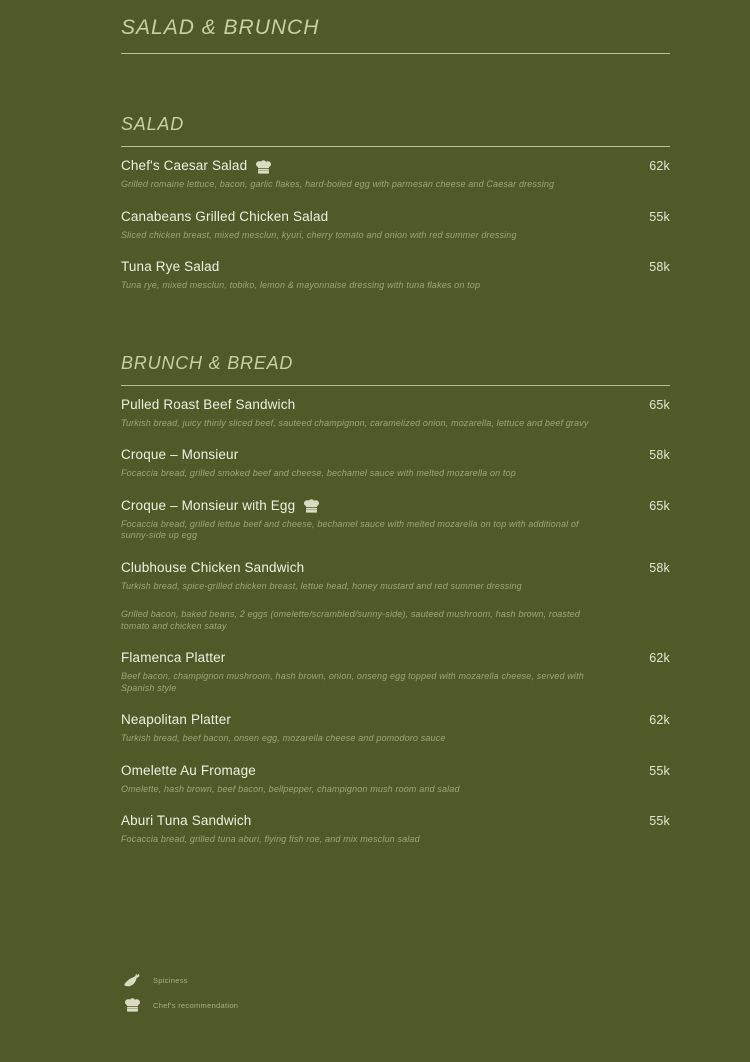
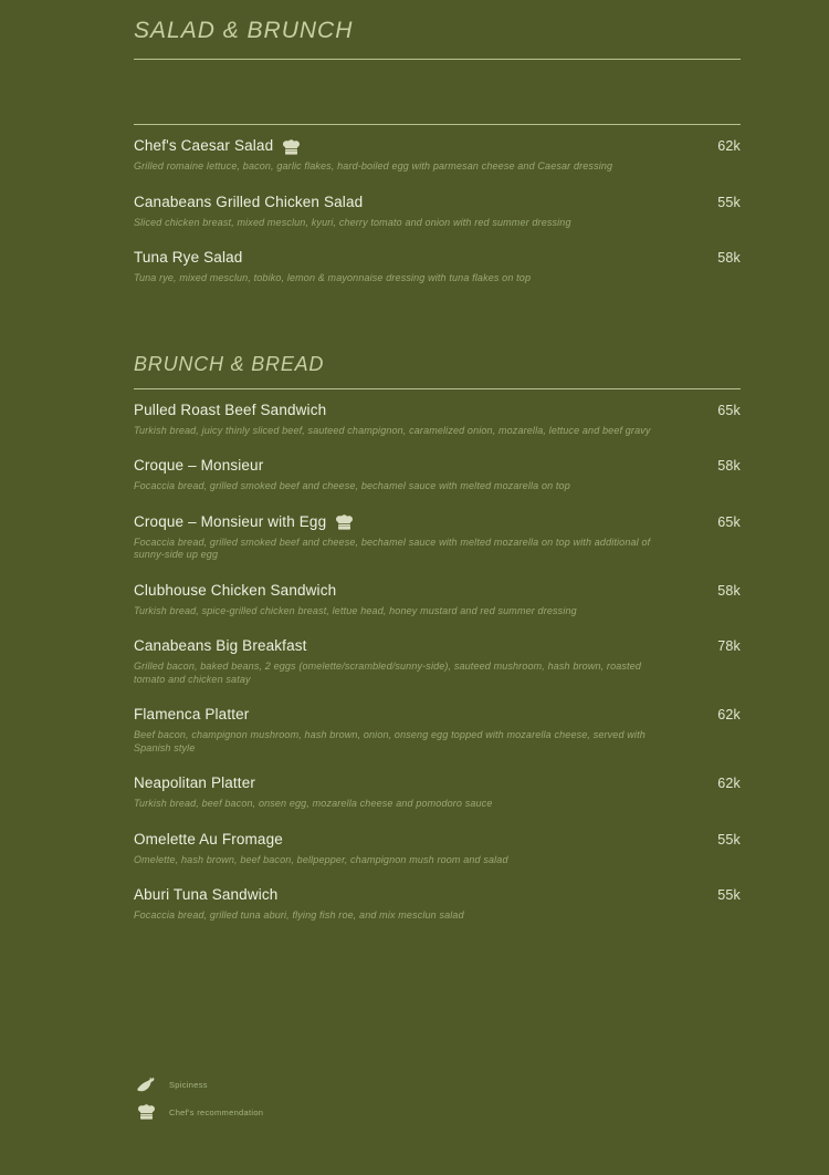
  SALAD & BRUNCH
- SALAD
  Chef's Caesar Salad
  62k
  Grilled romaine lettuce, bacon, garlic flakes, hard-boiled egg with parmesan cheese and Caesar dressing
  Canabeans Grilled Chicken Salad
  55k
  Sliced chicken breast, mixed mesclun, kyuri, cherry tomato and onion with red summer dressing
  Tuna Rye Salad
  58k
  Tuna rye, mixed mesclun, tobiko, lemon & mayonnaise dressing with tuna flakes on top
  BRUNCH & BREAD
  Pulled Roast Beef Sandwich
  65k
  Turkish bread, juicy thinly sliced beef, sauteed champignon, caramelized onion, mozarella, lettuce and beef gravy
  Croque – Monsieur
  58k
  Focaccia bread, grilled smoked beef and cheese, bechamel sauce with melted mozarella on top
  Croque – Monsieur with Egg
  65k
- Focaccia bread, grilled lettue beef and cheese, bechamel sauce with melted mozarella on top with additional of sunny-side up egg
+ Focaccia bread, grilled smoked beef and cheese, bechamel sauce with melted mozarella on top with additional of sunny-side up egg
  Clubhouse Chicken Sandwich
  58k
  Turkish bread, spice-grilled chicken breast, lettue head, honey mustard and red summer dressing
+ Canabeans Big Breakfast
+ 78k
  Grilled bacon, baked beans, 2 eggs (omelette/scrambled/sunny-side), sauteed mushroom, hash brown, roasted tomato and chicken satay
  Flamenca Platter
  62k
  Beef bacon, champignon mushroom, hash brown, onion, onseng egg topped with mozarella cheese, served with Spanish style
  Neapolitan Platter
  62k
  Turkish bread, beef bacon, onsen egg, mozarella cheese and pomodoro sauce
  Omelette Au Fromage
  55k
  Omelette, hash brown, beef bacon, bellpepper, champignon mush room and salad
  Aburi Tuna Sandwich
  55k
  Focaccia bread, grilled tuna aburi, flying fish roe, and mix mesclun salad
  Spiciness
  Chef's recommendation
